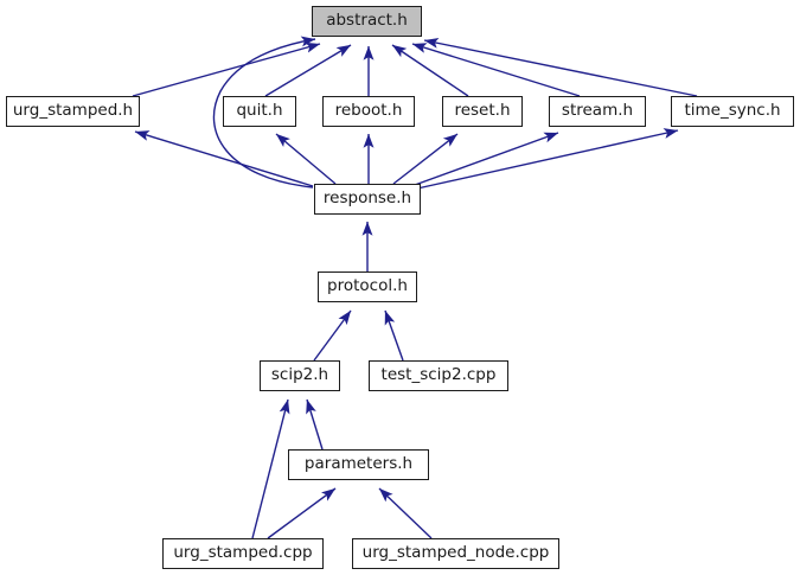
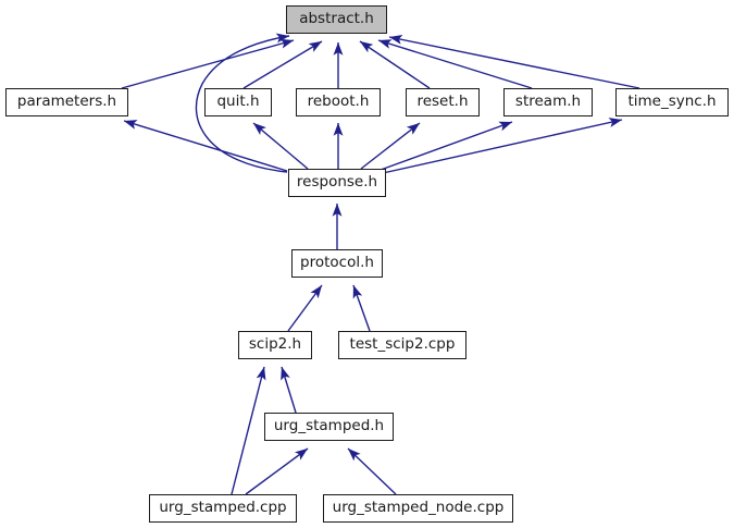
  abstract.h
- urg_stamped.h
+ parameters.h
  quit.h
  reboot.h
  reset.h
  stream.h
  time_sync.h
  response.h
  protocol.h
  scip2.h
  test_scip2.cpp
- parameters.h
+ urg_stamped.h
  urg_stamped.cpp
  urg_stamped_node.cpp
